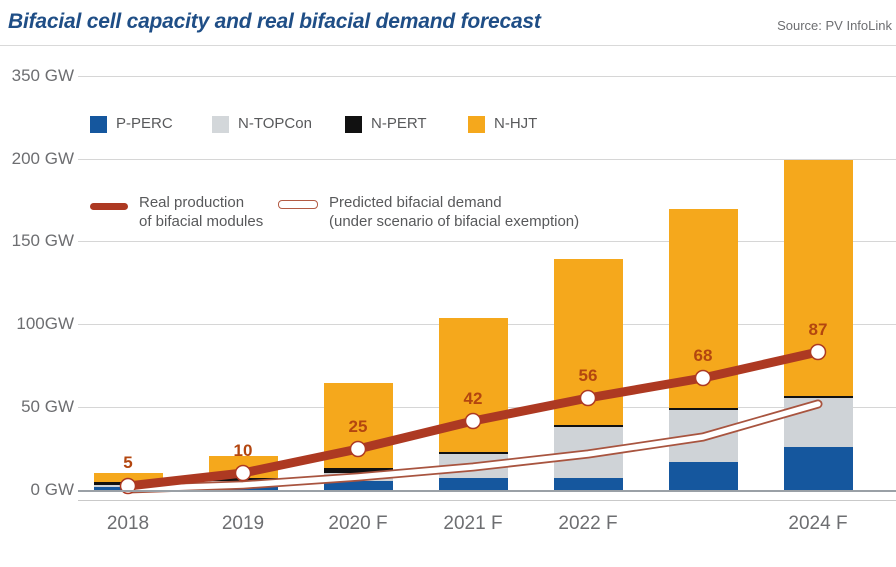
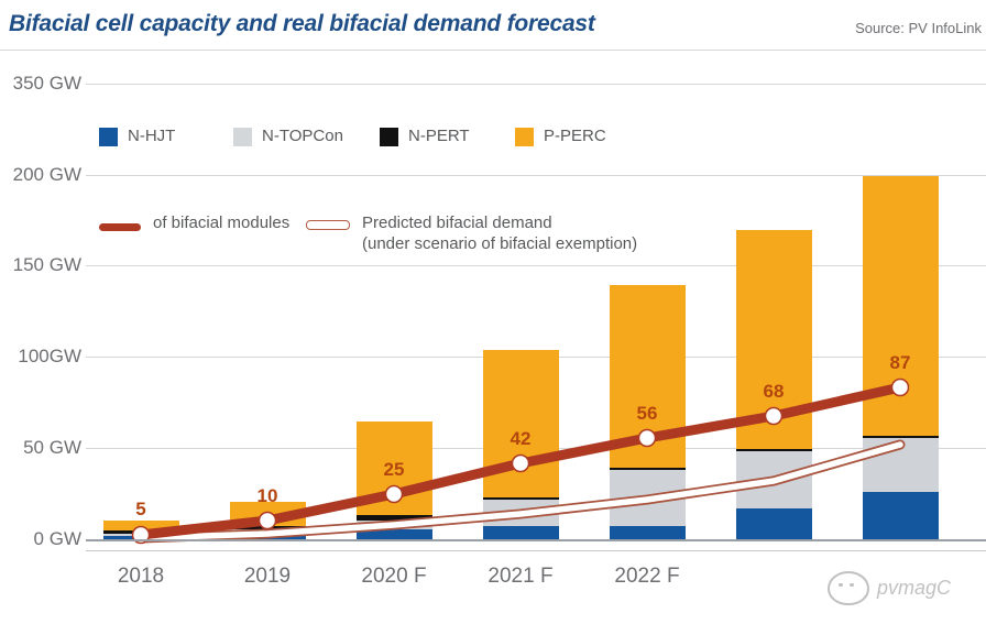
  Bifacial cell capacity and real bifacial demand forecast
  Source: PV InfoLink
  350 GW
  200 GW
  150 GW
  100GW
  50 GW
  0 GW
  5
  10
  25
  42
  56
  68
  87
  2018
  2019
  2020 F
  2021 F
  2022 F
- 2024 F
- P-PERC
+ N-HJT
  N-TOPCon
  N-PERT
- N-HJT
+ P-PERC
- Real production
  of bifacial modules
  Predicted bifacial demand
  (under scenario of bifacial exemption)
+ pvmagC
